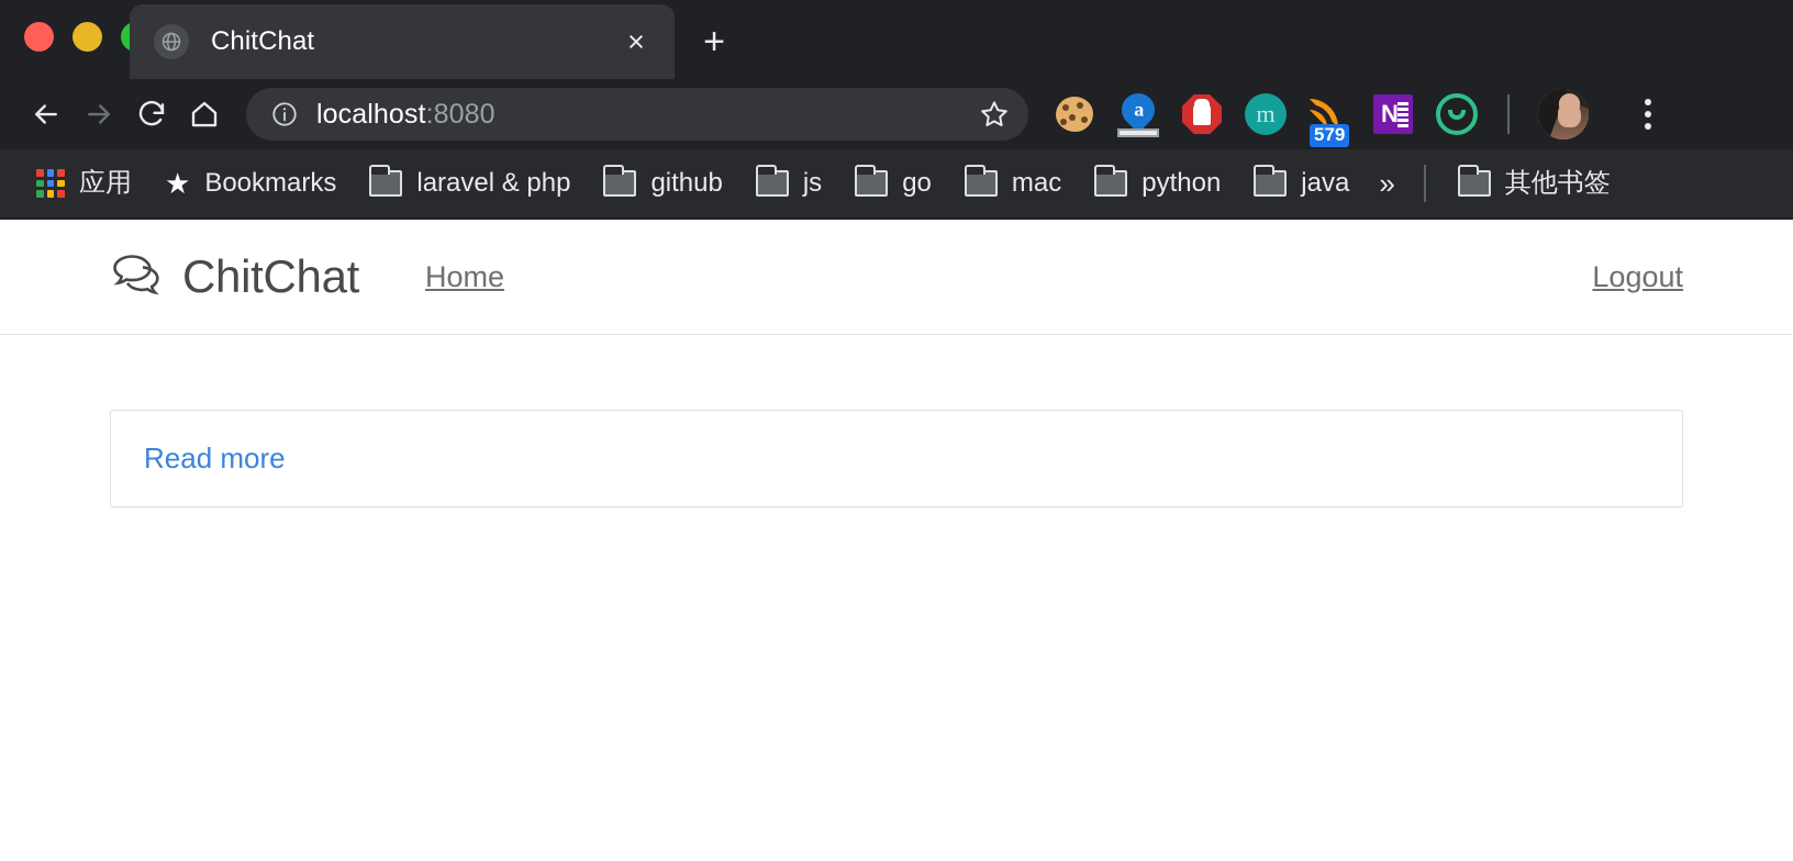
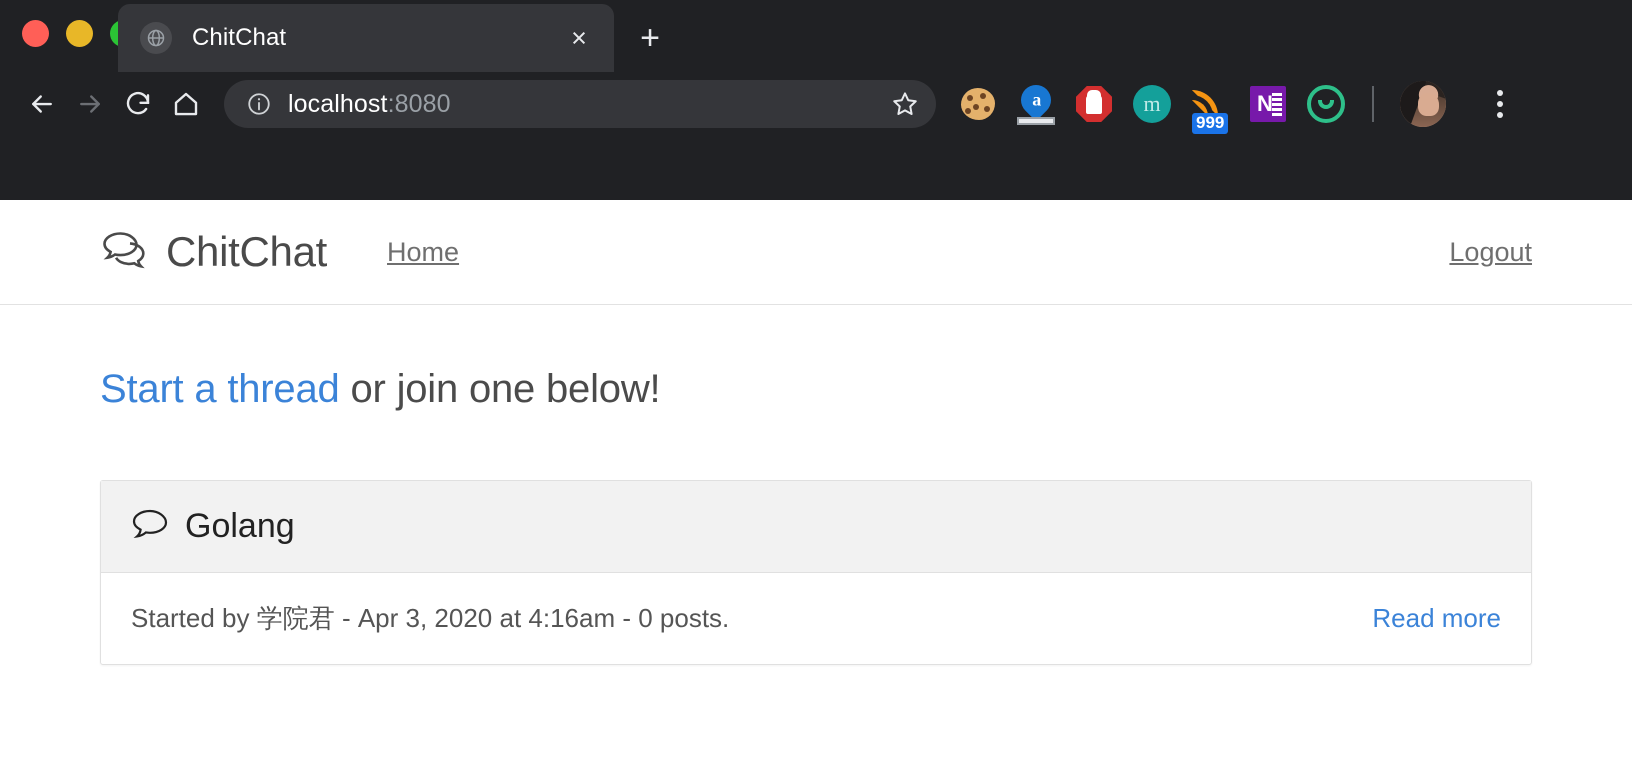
  ChitChat
  ×
  +
  localhost:8080
  m
- 579
+ 999
  N
- 应用
- ★
- Bookmarks
- laravel & php
- github
- js
- go
- mac
- python
- java
- »
- 其他书签
  ChitChat
  Home
  Logout
+ Start a thread or join one below!
+ Golang
+ Started by 学院君 - Apr 3, 2020 at 4:16am - 0 posts.
  Read more
